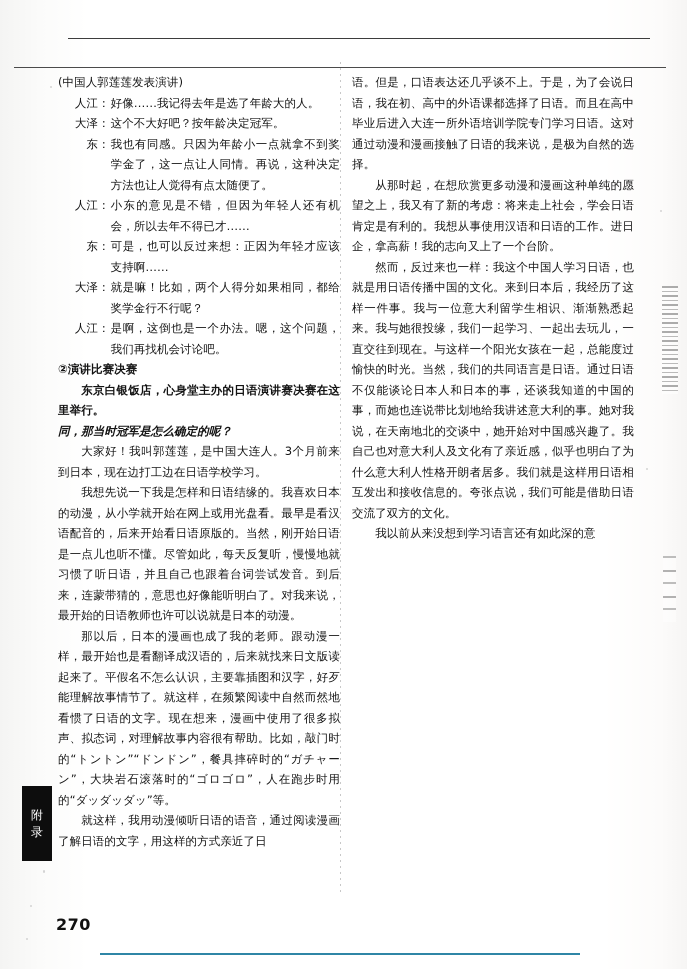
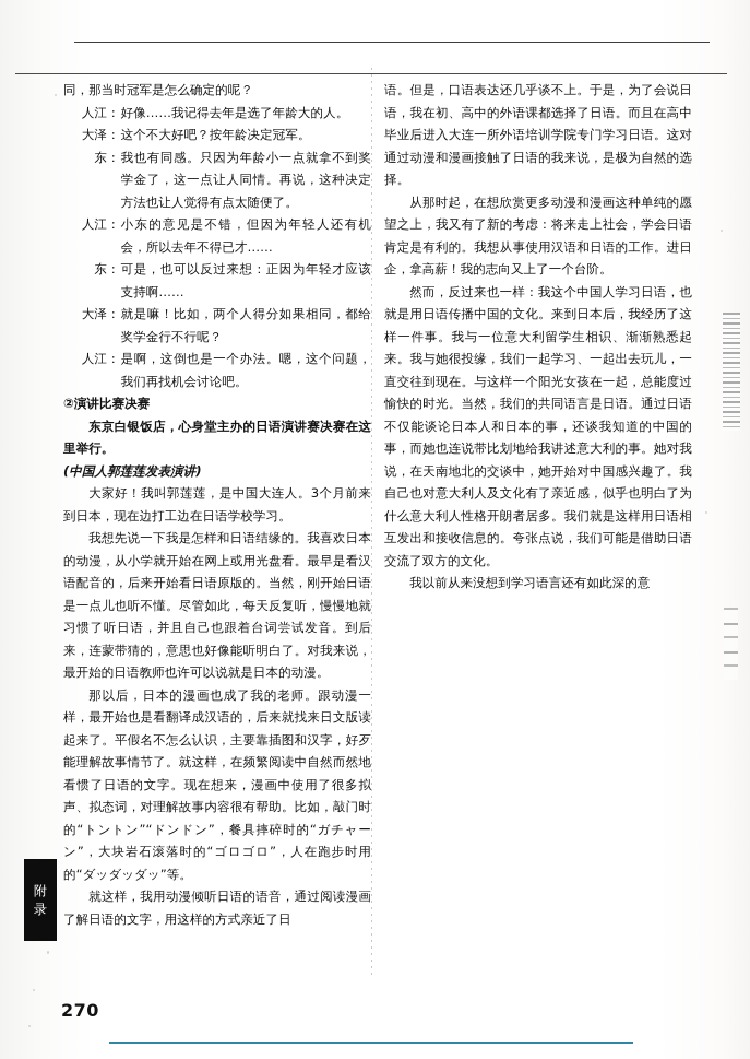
- (中国人郭莲莲发表演讲)
+ 同，那当时冠军是怎么确定的呢？
  人江
  ：
  好像……我记得去年是选了年龄大的人。
  大泽
  ：
  这个不大好吧？按年龄决定冠军。
  东
  ：
  我也有同感。只因为年龄小一点就拿不到奖学金了，这一点让人同情。再说，这种决定方法也让人觉得有点太随便了。
  人江
  ：
  小东的意见是不错，但因为年轻人还有机会，所以去年不得已才……
  东
  ：
  可是，也可以反过来想：正因为年轻才应该支持啊……
  大泽
  ：
  就是嘛！比如，两个人得分如果相同，都给奖学金行不行呢？
  人江
  ：
  是啊，这倒也是一个办法。嗯，这个问题，我们再找机会讨论吧。
  ②演讲比赛决赛
  东京白银饭店，心身堂主办的日语演讲赛决赛在这里举行。
- 同，那当时冠军是怎么确定的呢？
+ (中国人郭莲莲发表演讲)
  大家好！我叫郭莲莲，是中国大连人。3个月前来到日本，现在边打工边在日语学校学习。
  我想先说一下我是怎样和日语结缘的。我喜欢日本的动漫，从小学就开始在网上或用光盘看。最早是看汉语配音的，后来开始看日语原版的。当然，刚开始日语是一点儿也听不懂。尽管如此，每天反复听，慢慢地就习惯了听日语，并且自己也跟着台词尝试发音。到后来，连蒙带猜的，意思也好像能听明白了。对我来说，最开始的日语教师也许可以说就是日本的动漫。
  那以后，日本的漫画也成了我的老师。跟动漫一样，最开始也是看翻译成汉语的，后来就找来日文版读起来了。平假名不怎么认识，主要靠插图和汉字，好歹能理解故事情节了。就这样，在频繁阅读中自然而然地看惯了日语的文字。现在想来，漫画中使用了很多拟声、拟态词，对理解故事内容很有帮助。比如，敲门时的“トントン”“ドンドン”，餐具摔碎时的“ガチャーン”，大块岩石滚落时的“ゴロゴロ”，人在跑步时用的“ダッダッダッ”等。
  就这样，我用动漫倾听日语的语音，通过阅读漫画了解日语的文字，用这样的方式亲近了日
  语。但是，口语表达还几乎谈不上。于是，为了会说日语，我在初、高中的外语课都选择了日语。而且在高中毕业后进入大连一所外语培训学院专门学习日语。这对通过动漫和漫画接触了日语的我来说，是极为自然的选择。
  从那时起，在想欣赏更多动漫和漫画这种单纯的愿望之上，我又有了新的考虑：将来走上社会，学会日语肯定是有利的。我想从事使用汉语和日语的工作。进日企，拿高薪！我的志向又上了一个台阶。
  然而，反过来也一样：我这个中国人学习日语，也就是用日语传播中国的文化。来到日本后，我经历了这样一件事。我与一位意大利留学生相识、渐渐熟悉起来。我与她很投缘，我们一起学习、一起出去玩儿，一直交往到现在。与这样一个阳光女孩在一起，总能度过愉快的时光。当然，我们的共同语言是日语。通过日语不仅能谈论日本人和日本的事，还谈我知道的中国的事，而她也连说带比划地给我讲述意大利的事。她对我说，在天南地北的交谈中，她开始对中国感兴趣了。我自己也对意大利人及文化有了亲近感，似乎也明白了为什么意大利人性格开朗者居多。我们就是这样用日语相互发出和接收信息的。夸张点说，我们可能是借助日语交流了双方的文化。
  我以前从来没想到学习语言还有如此深的意
  附
  录
  270
